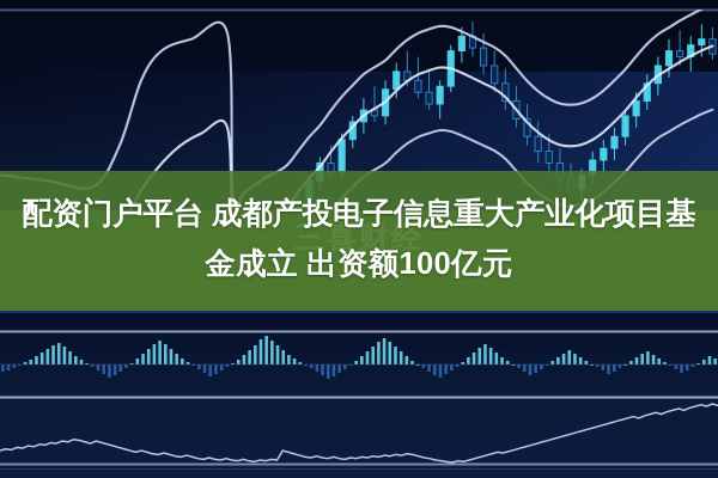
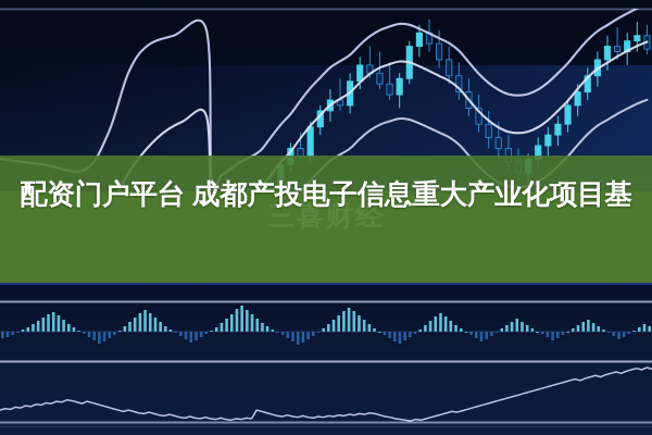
  三喜财经
  配资门户平台 成都产投电子信息重大产业化项目基
- 金成立 出资额100亿元
